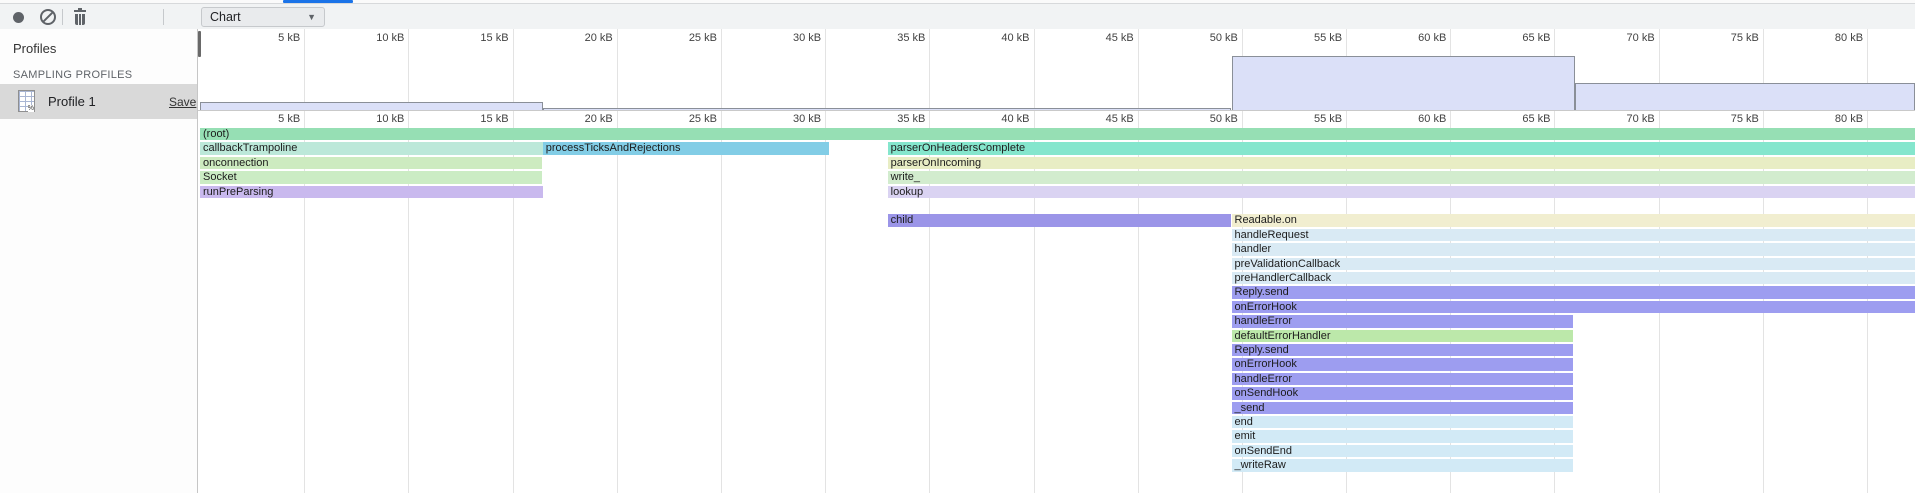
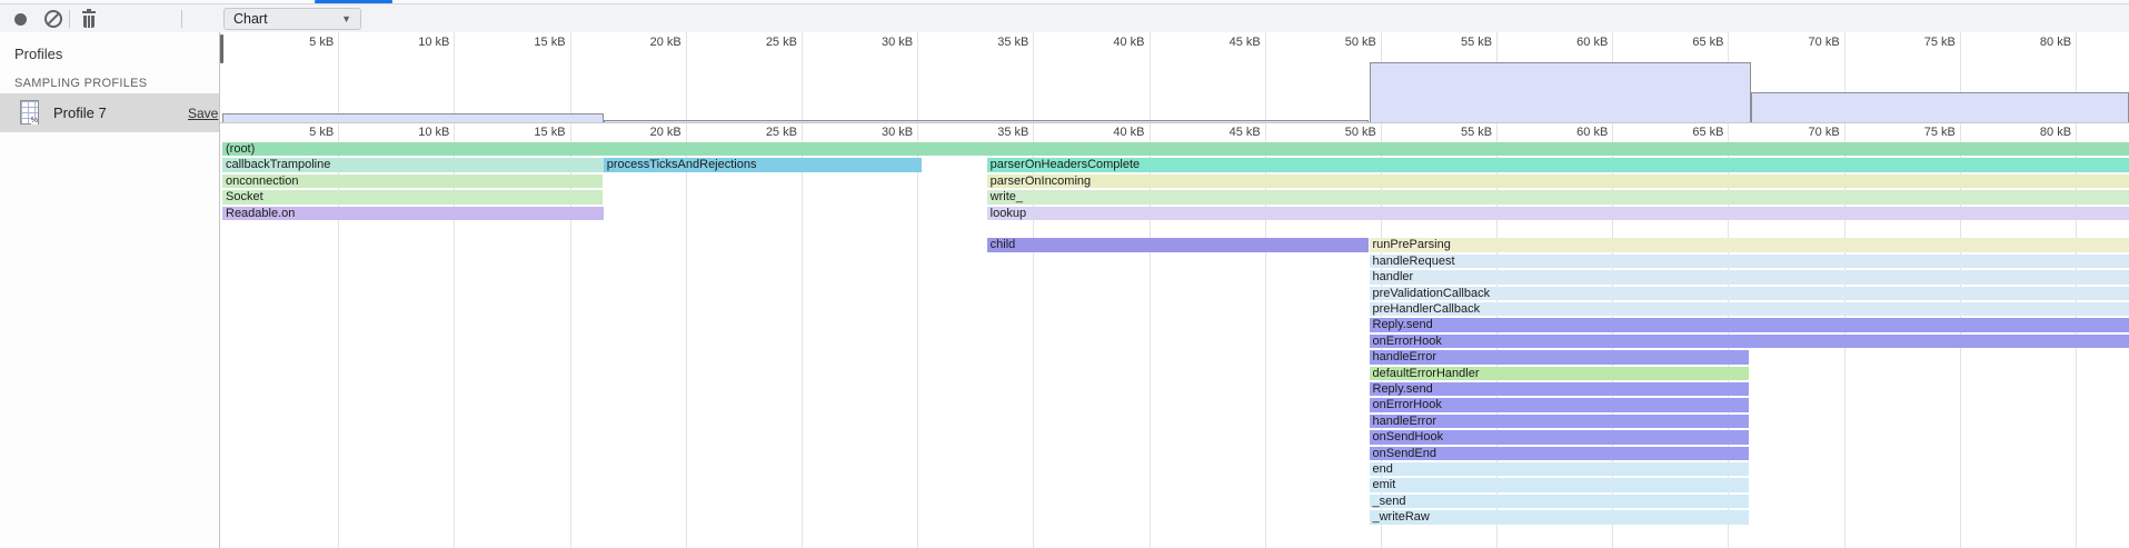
  Chart
  ▼
  Profiles
  SAMPLING PROFILES
- Profile 1
+ Profile 7
  Save
  5 kB
  10 kB
  15 kB
  20 kB
  25 kB
  30 kB
  35 kB
  40 kB
  45 kB
  50 kB
  55 kB
  60 kB
  65 kB
  70 kB
  75 kB
  80 kB
  5 kB
  10 kB
  15 kB
  20 kB
  25 kB
  30 kB
  35 kB
  40 kB
  45 kB
  50 kB
  55 kB
  60 kB
  65 kB
  70 kB
  75 kB
  80 kB
  (root)
  callbackTrampoline
  processTicksAndRejections
  parserOnHeadersComplete
  onconnection
  parserOnIncoming
  Socket
  write_
- runPreParsing
+ Readable.on
  lookup
  child
- Readable.on
+ runPreParsing
  handleRequest
  handler
  preValidationCallback
  preHandlerCallback
  Reply.send
  onErrorHook
  handleError
  defaultErrorHandler
  Reply.send
  onErrorHook
  handleError
  onSendHook
- _send
+ onSendEnd
  end
  emit
- onSendEnd
+ _send
  _writeRaw
